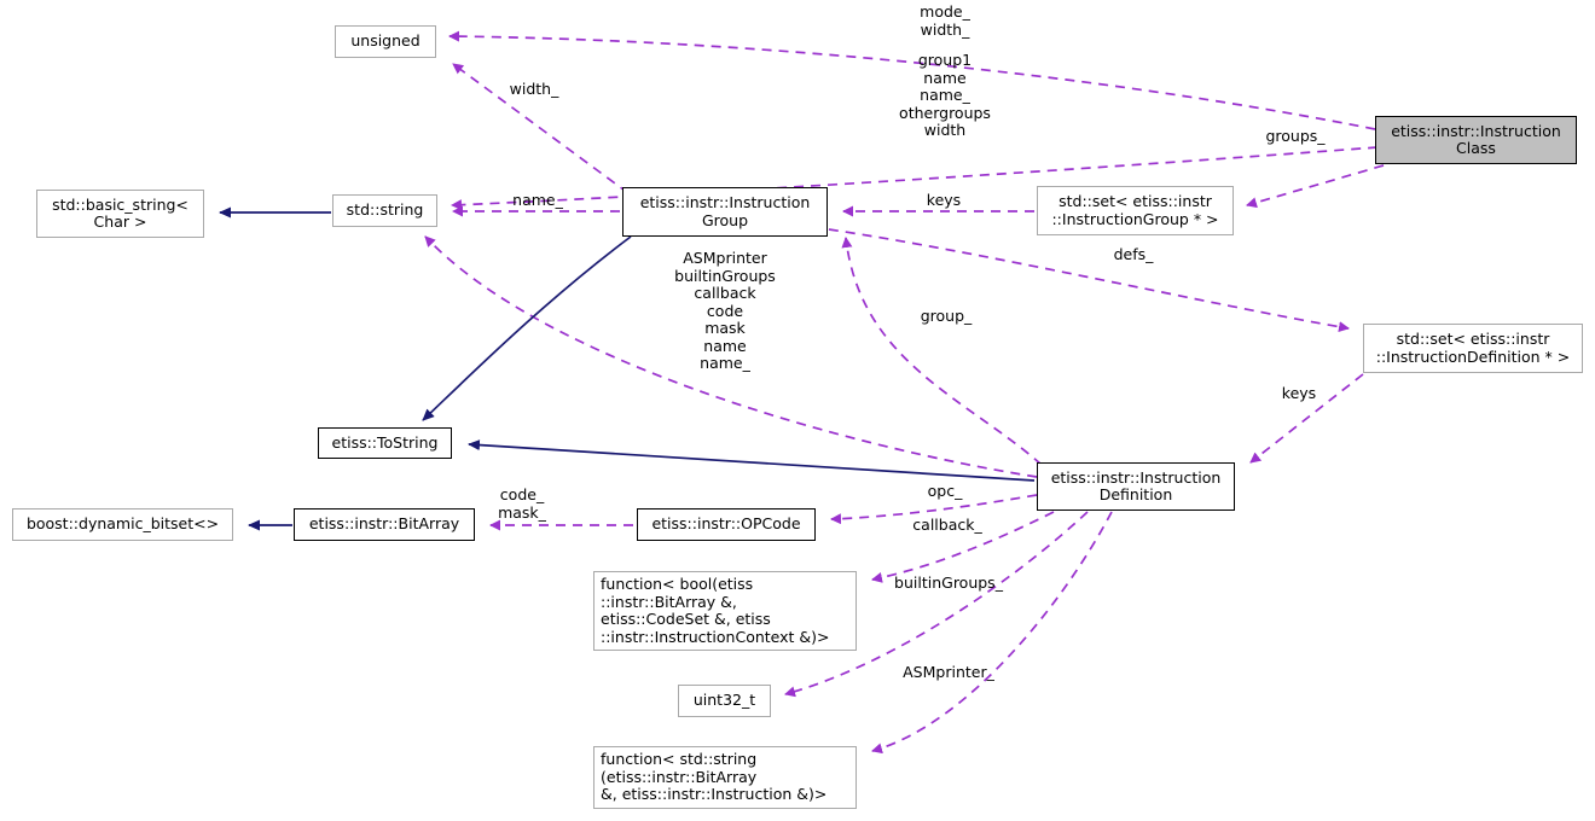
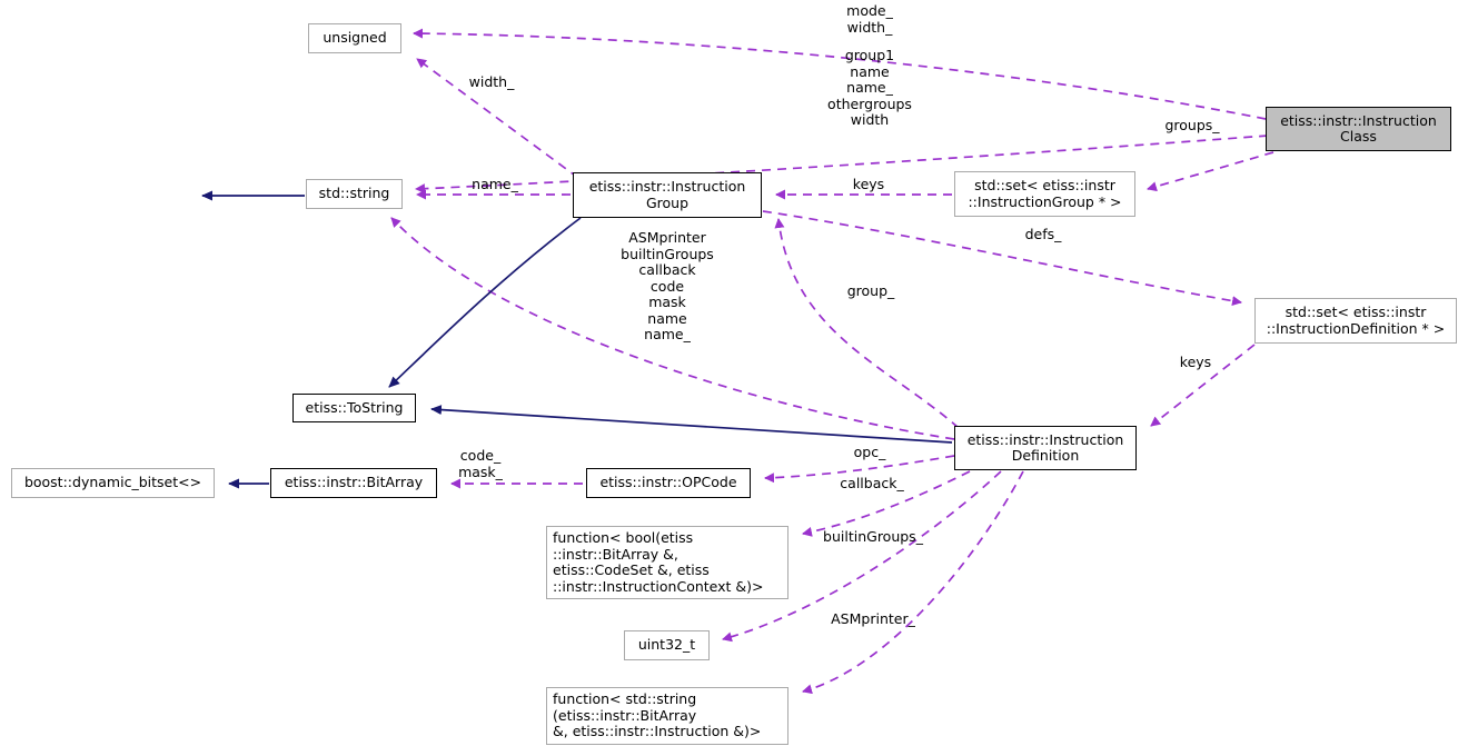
  unsigned
- std::basic_string<
- Char >
  std::string
  etiss::instr::Instruction
  Group
  std::set< etiss::instr
  ::InstructionGroup * >
  etiss::instr::Instruction
  Class
  std::set< etiss::instr
  ::InstructionDefinition * >
  etiss::ToString
  etiss::instr::Instruction
  Definition
  boost::dynamic_bitset<>
  etiss::instr::BitArray
  etiss::instr::OPCode
  function< bool(etiss
  ::instr::BitArray &,
  etiss::CodeSet &, etiss
  ::instr::InstructionContext &)>
  uint32_t
  function< std::string
  (etiss::instr::BitArray
  &, etiss::instr::Instruction &)>
  ASMprinter
  builtinGroups
  callback
  code
  mask
  name
  name_
  mode_
  width_
  width_
  group1
  name
  name_
  othergroups
  width
  groups_
  name_
  keys
  defs_
  group_
  keys
  code_
  mask_
  opc_
  callback_
  builtinGroups_
  ASMprinter_
